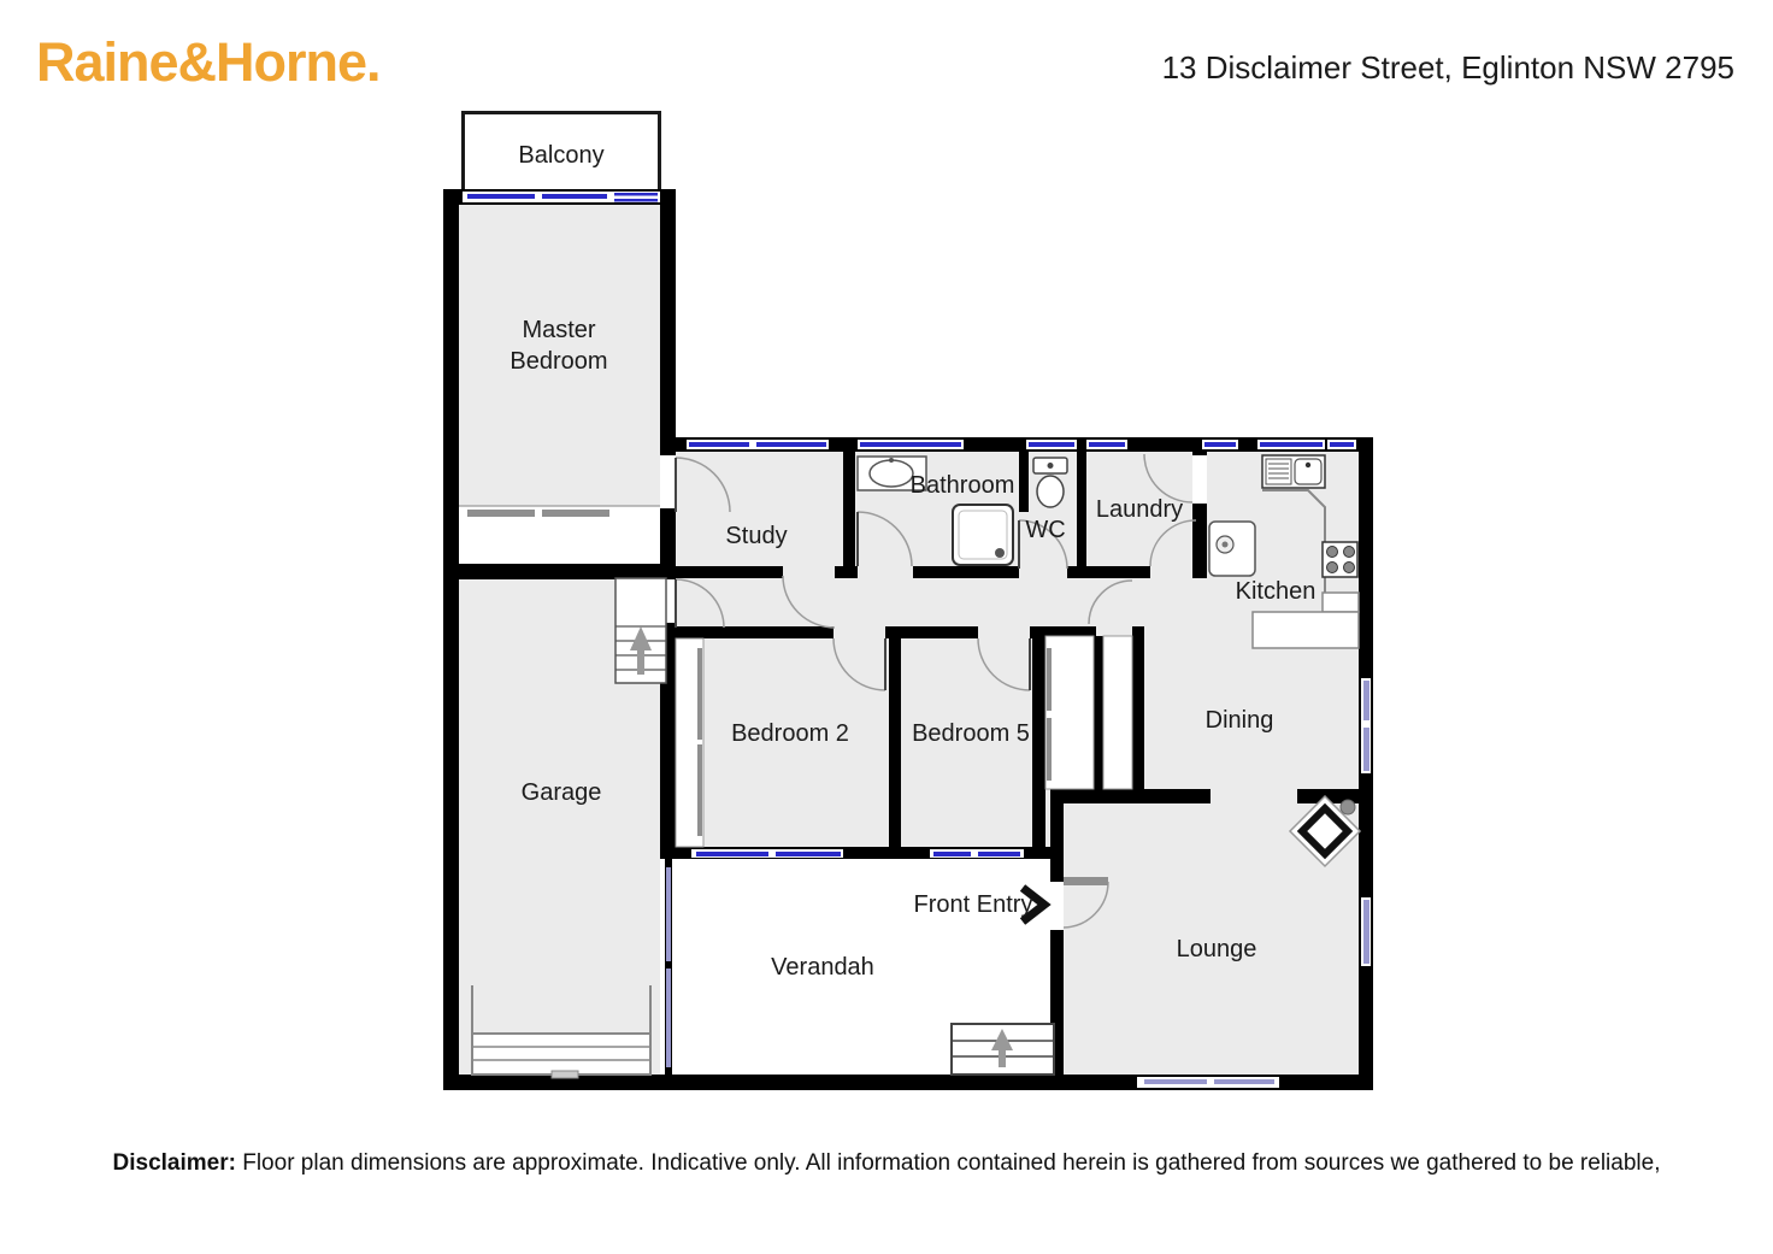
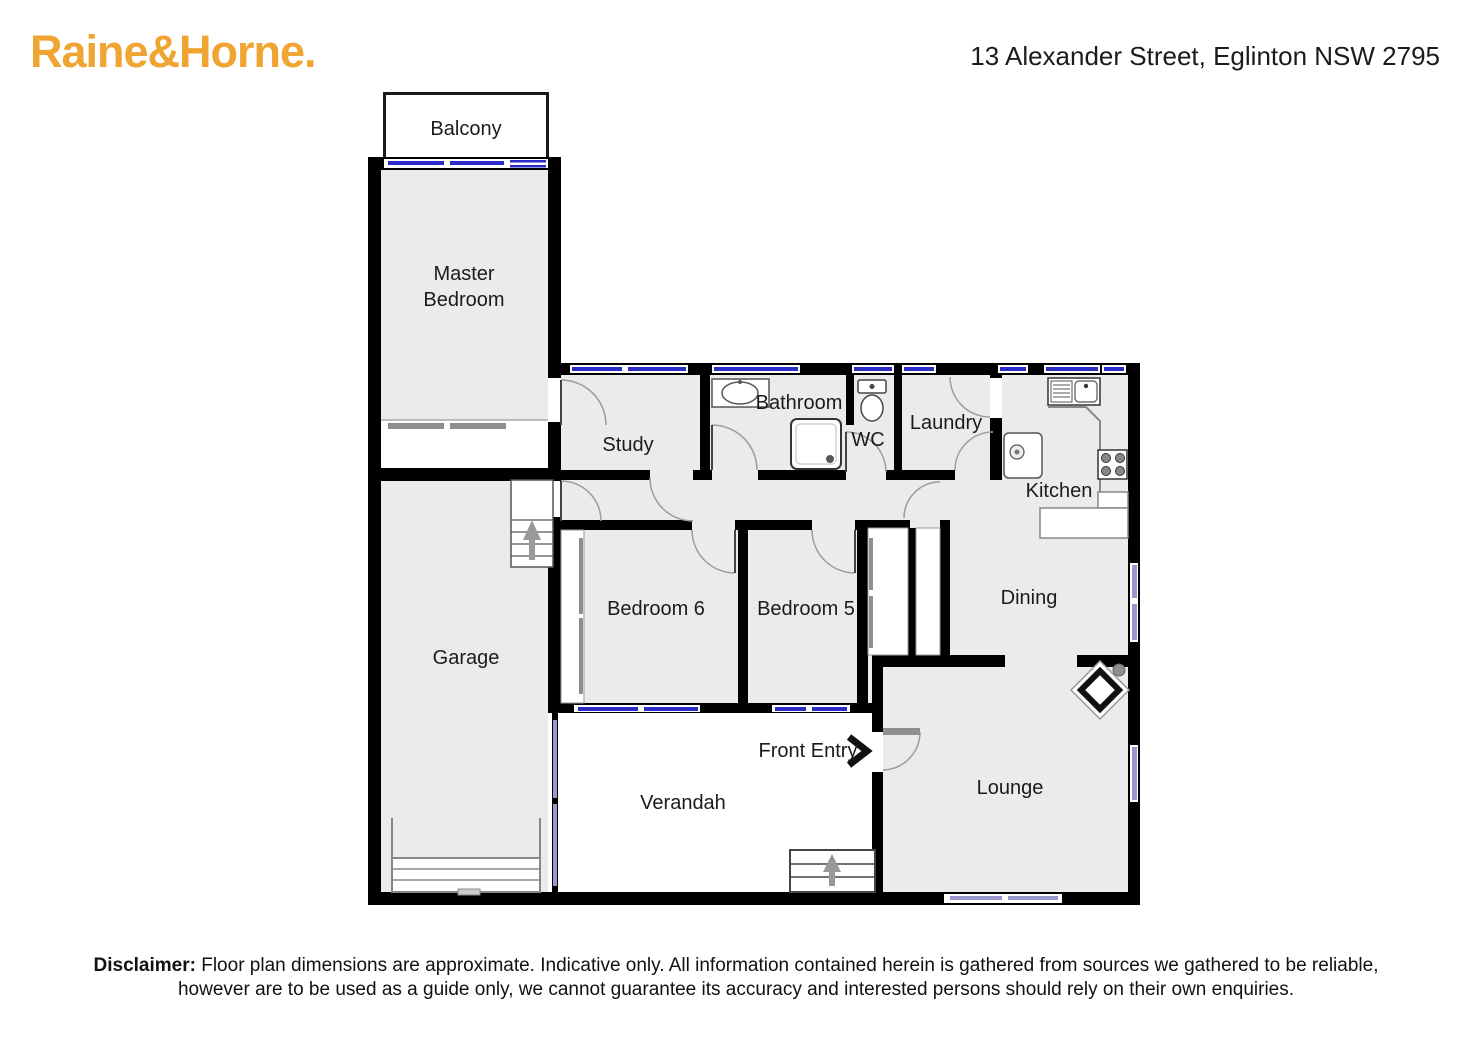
  Raine&Horne.
- 13 Disclaimer Street, Eglinton NSW 2795
+ 13 Alexander Street, Eglinton NSW 2795
  Balcony
  Master
  Bedroom
  Study
  Bathroom
  WC
  Laundry
  Kitchen
- Bedroom 2
+ Bedroom 6
  Bedroom 5
  Dining
  Garage
  Front Entry
  Verandah
  Lounge
  Disclaimer: Floor plan dimensions are approximate. Indicative only. All information contained herein is gathered from sources we gathered to be reliable,
+ however are to be used as a guide only, we cannot guarantee its accuracy and interested persons should rely on their own enquiries.
